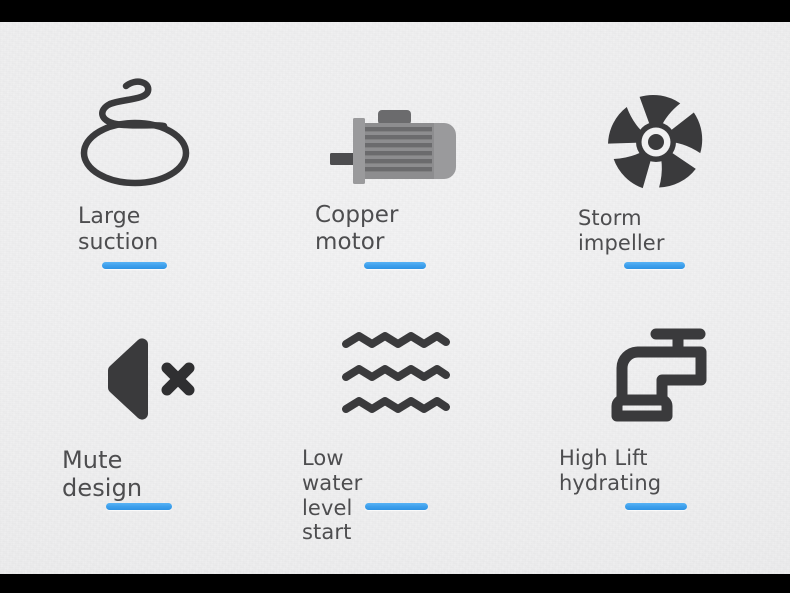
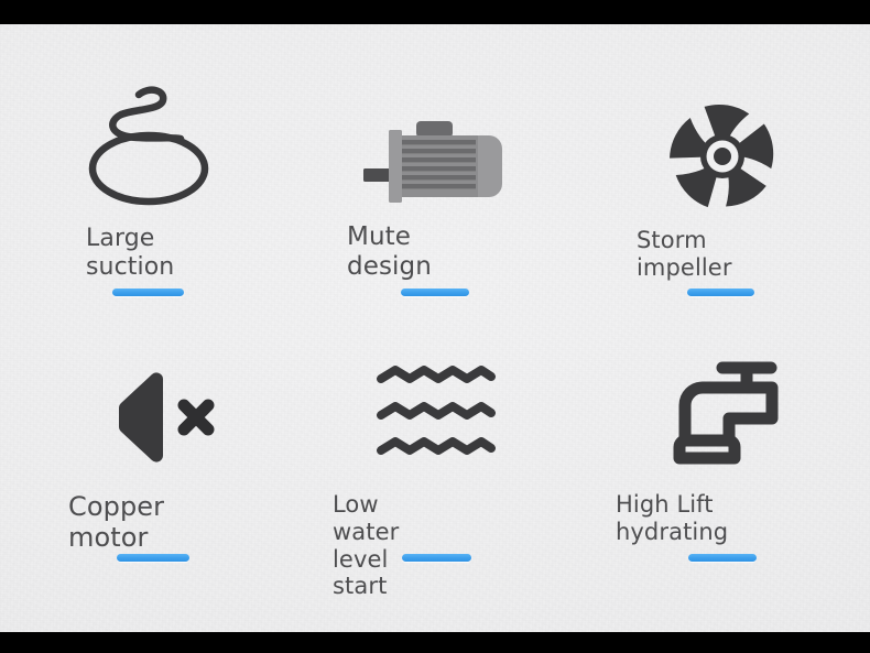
  Large
  suction
- Copper motor
+ Mute design
  Storm impeller
- Mute design
+ Copper motor
  Low water level
  start
  High Lift hydrating
